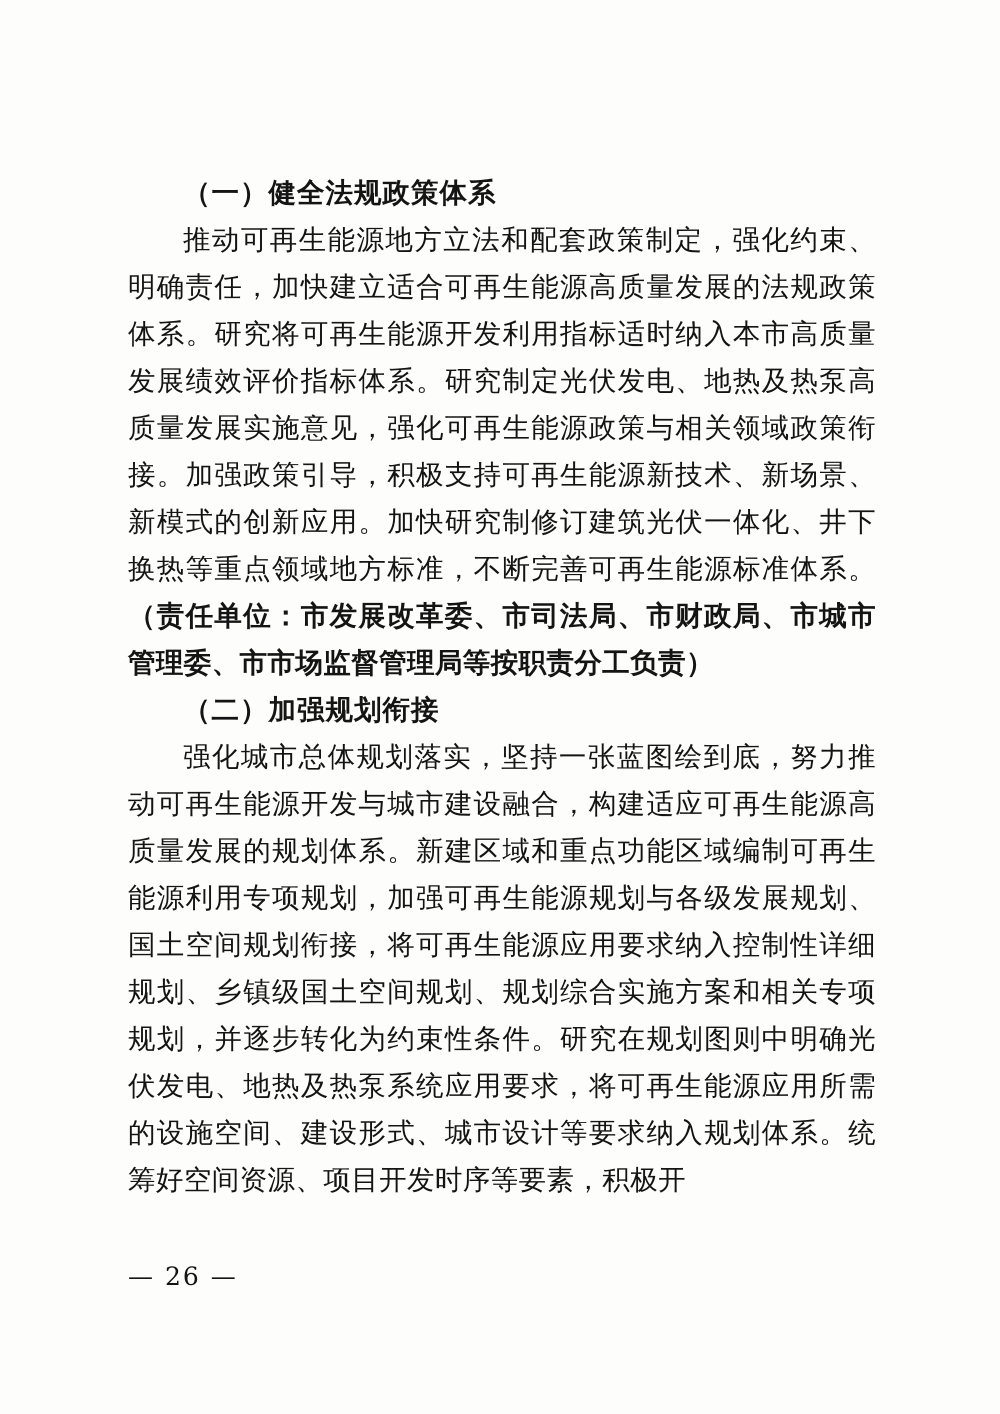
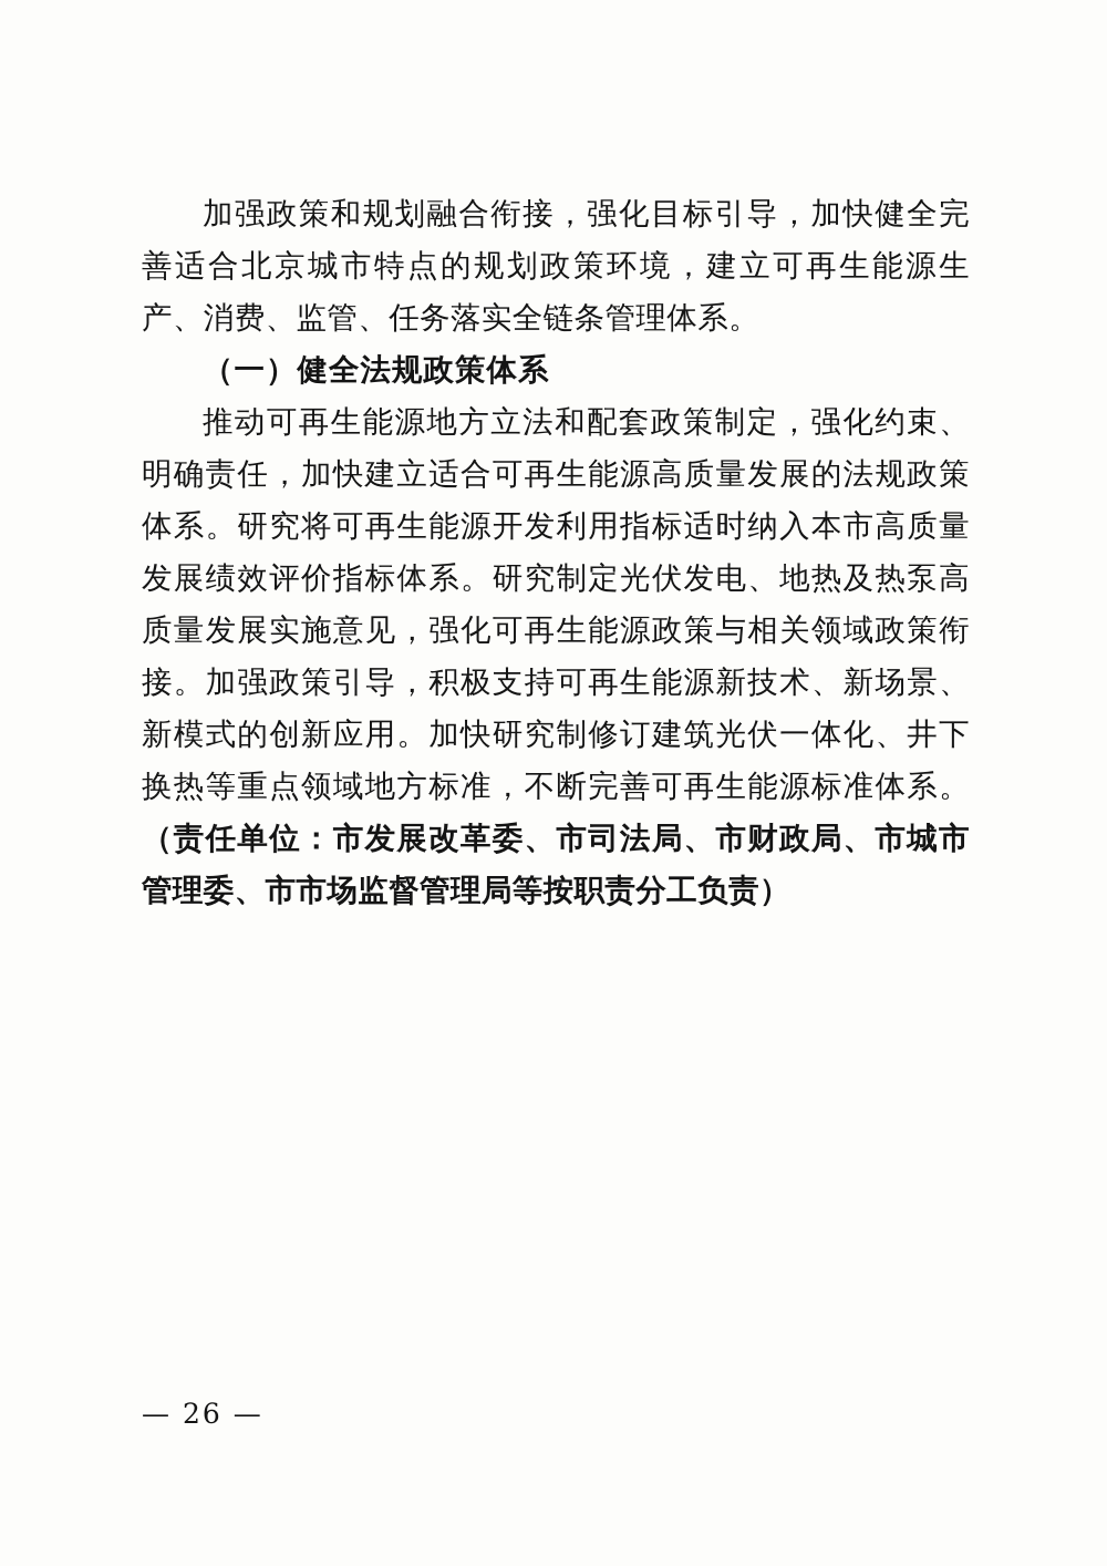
+ 加强政策和规划融合衔接，强化目标引导，加快健全完善适合北京城市特点的规划政策环境，建立可再生能源生产、消费、监管、任务落实全链条管理体系。
  （一）健全法规政策体系
  推动可再生能源地方立法和配套政策制定，强化约束、明确责任，加快建立适合可再生能源高质量发展的法规政策体系。研究将可再生能源开发利用指标适时纳入本市高质量发展绩效评价指标体系。研究制定光伏发电、地热及热泵高质量发展实施意见，强化可再生能源政策与相关领域政策衔接。加强政策引导，积极支持可再生能源新技术、新场景、新模式的创新应用。加快研究制修订建筑光伏一体化、井下换热等重点领域地方标准，不断完善可再生能源标准体系。（责任单位：市发展改革委、市司法局、市财政局、市城市管理委、市市场监督管理局等按职责分工负责）
- （二）加强规划衔接
- 强化城市总体规划落实，坚持一张蓝图绘到底，努力推动可再生能源开发与城市建设融合，构建适应可再生能源高质量发展的规划体系。新建区域和重点功能区域编制可再生能源利用专项规划，加强可再生能源规划与各级发展规划、国土空间规划衔接，将可再生能源应用要求纳入控制性详细规划、乡镇级国土空间规划、规划综合实施方案和相关专项规划，并逐步转化为约束性条件。研究在规划图则中明确光伏发电、地热及热泵系统应用要求，将可再生能源应用所需的设施空间、建设形式、城市设计等要求纳入规划体系。统筹好空间资源、项目开发时序等要素，积极开
  — 26 —
